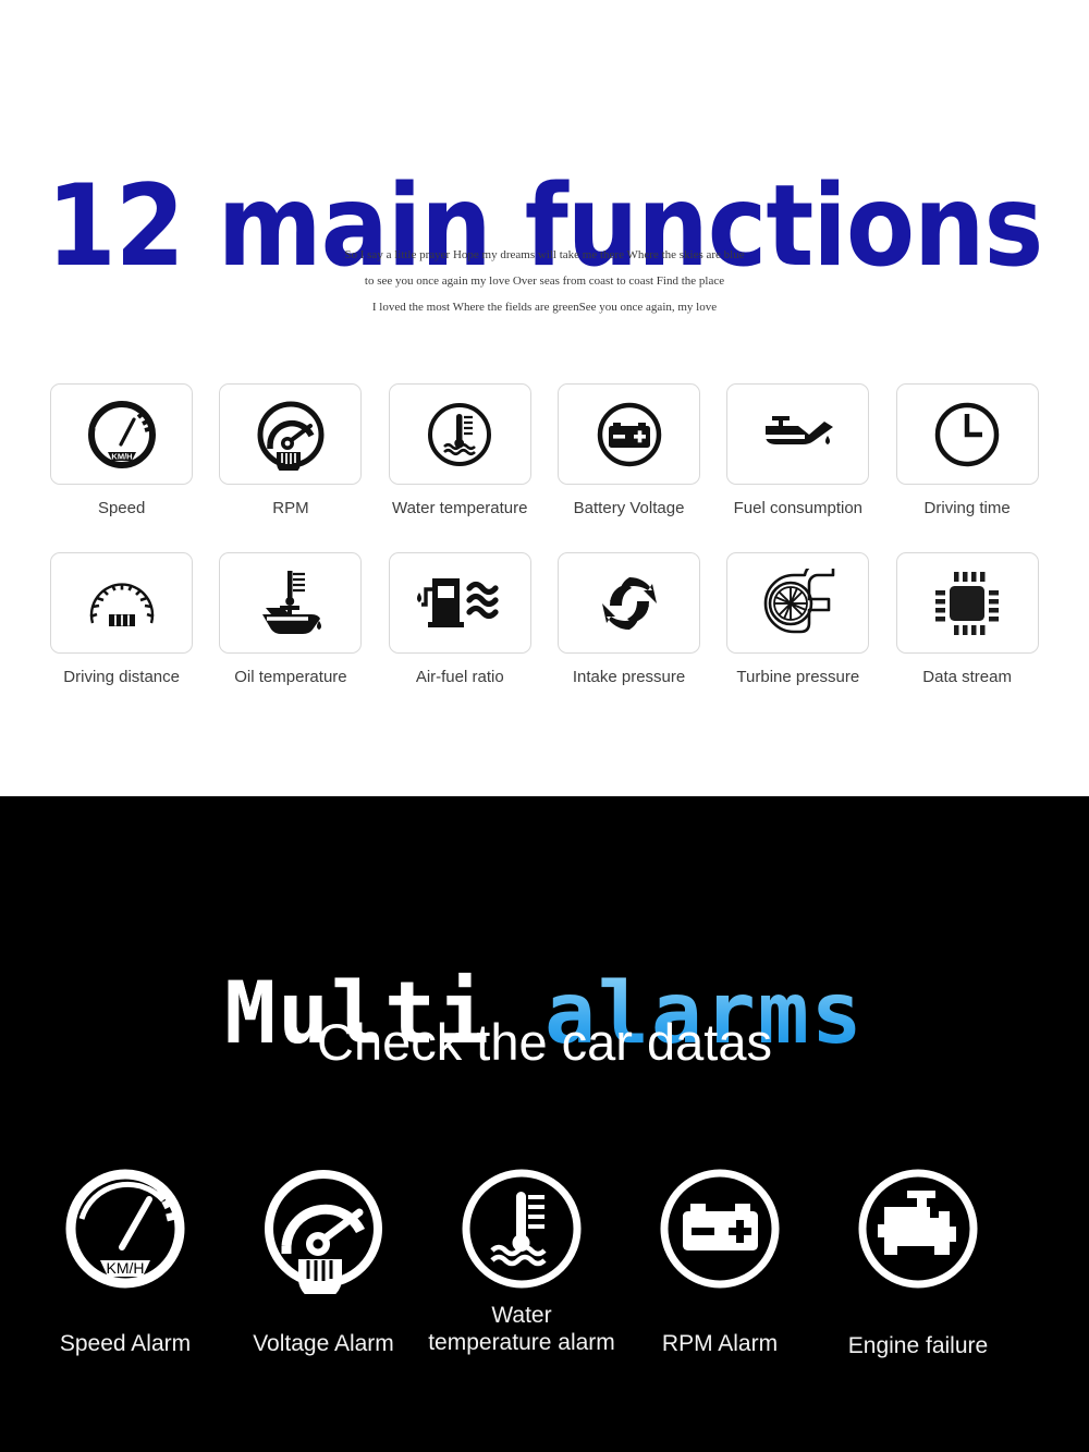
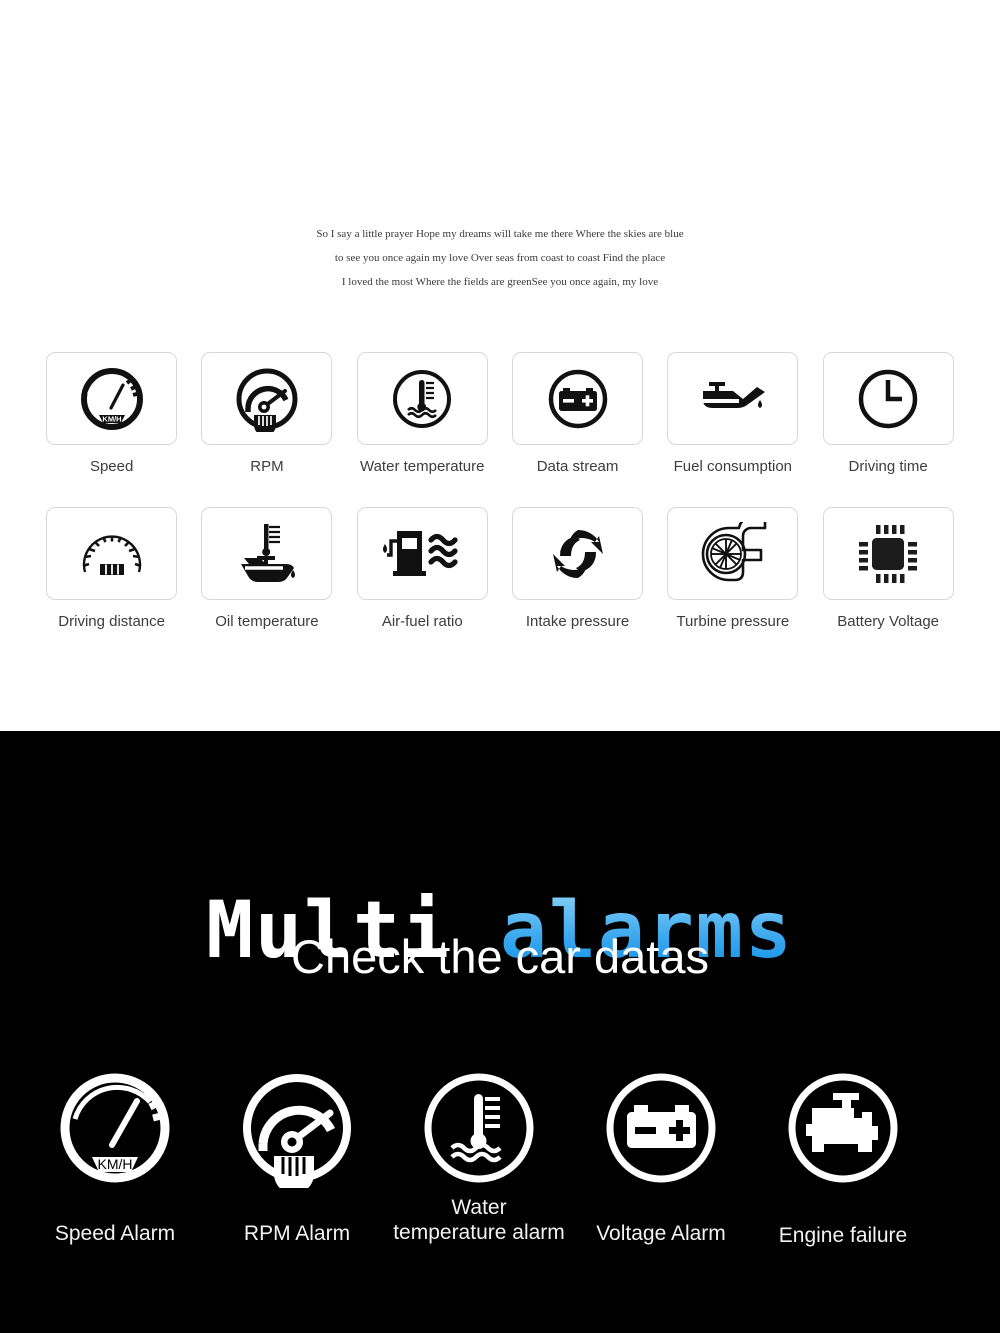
- 12 main functions
  So I say a little prayer Hope my dreams will take me there Where the skies are blue
  to see you once again my love Over seas from coast to coast Find the place
  I loved the most Where the fields are greenSee you once again, my love
  KM/H
  Speed
  RPM
  Water temperature
- Battery Voltage
+ Data stream
  Fuel consumption
  Driving time
  Driving distance
  Oil temperature
  Air-fuel ratio
  Intake pressure
  Turbine pressure
- Data stream
+ Battery Voltage
  Multi alarms
  Check the car datas
  KM/H
  Speed Alarm
- Voltage Alarm
+ RPM Alarm
  Water
  temperature alarm
- RPM Alarm
+ Voltage Alarm
  Engine failure
